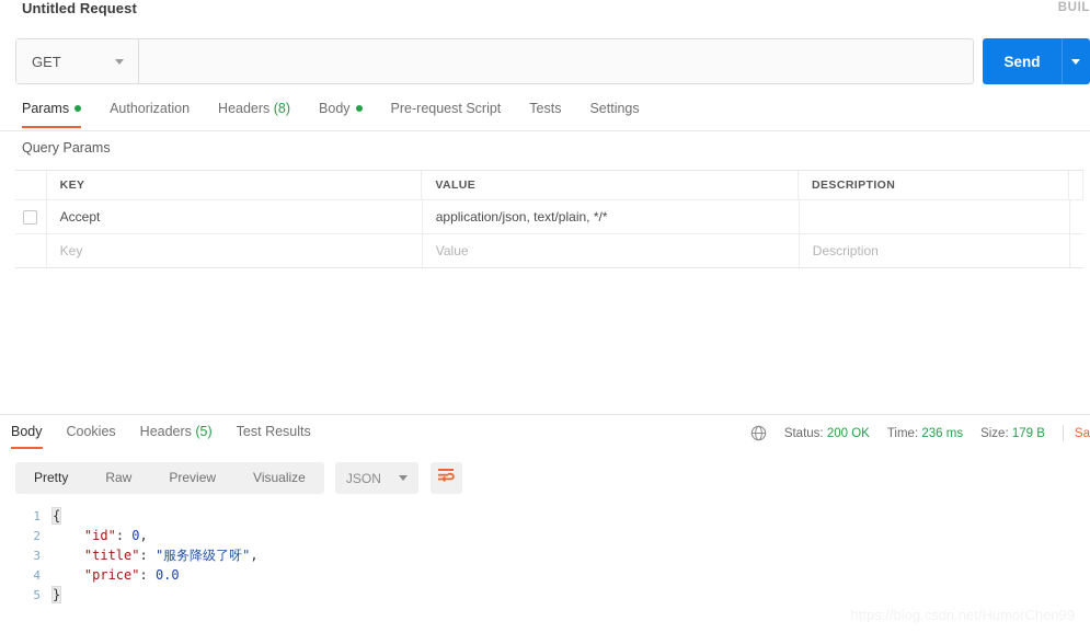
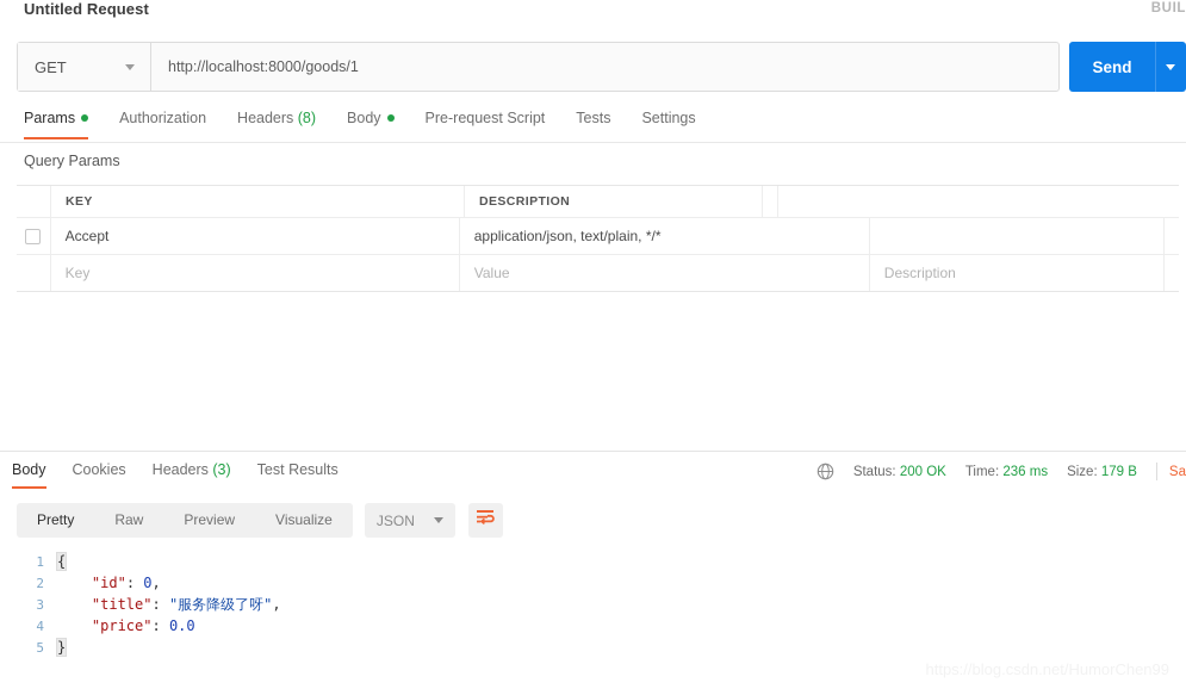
  Untitled Request
  BUIL
  GET
+ http://localhost:8000/goods/1
  Send
  Params
  Authorization
  Headers (8)
  Body
  Pre-request Script
  Tests
  Settings
  Query Params
  KEY
- VALUE
  DESCRIPTION
  Accept
  application/json, text/plain, */*
  Key
  Value
  Description
  Body
  Cookies
- Headers (5)
+ Headers (3)
  Test Results
  Status: 200 OK
  Time: 236 ms
  Size: 179 B
  Sa
  Pretty
  Raw
  Preview
  Visualize
  JSON
  1
  {
  2
  "id": 0,
  3
  "title": "服务降级了呀",
  4
  "price": 0.0
  5
  }
